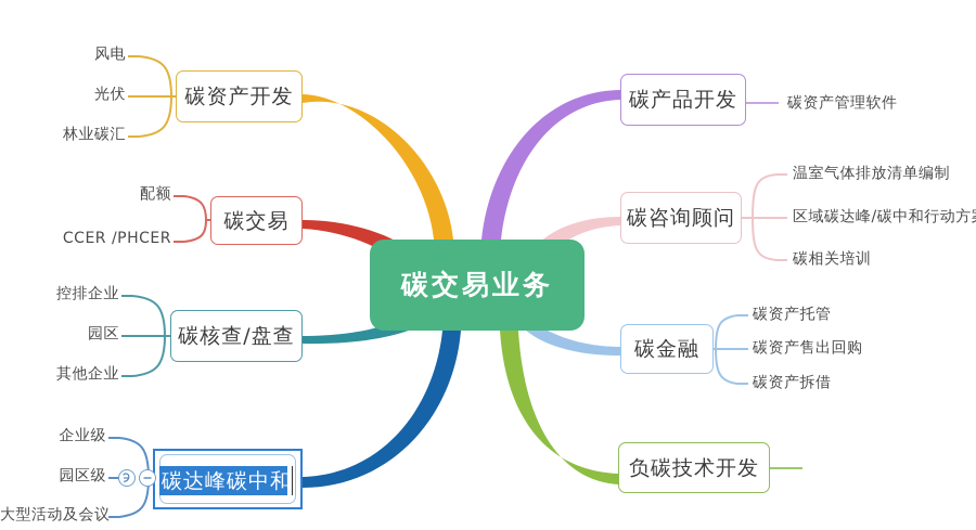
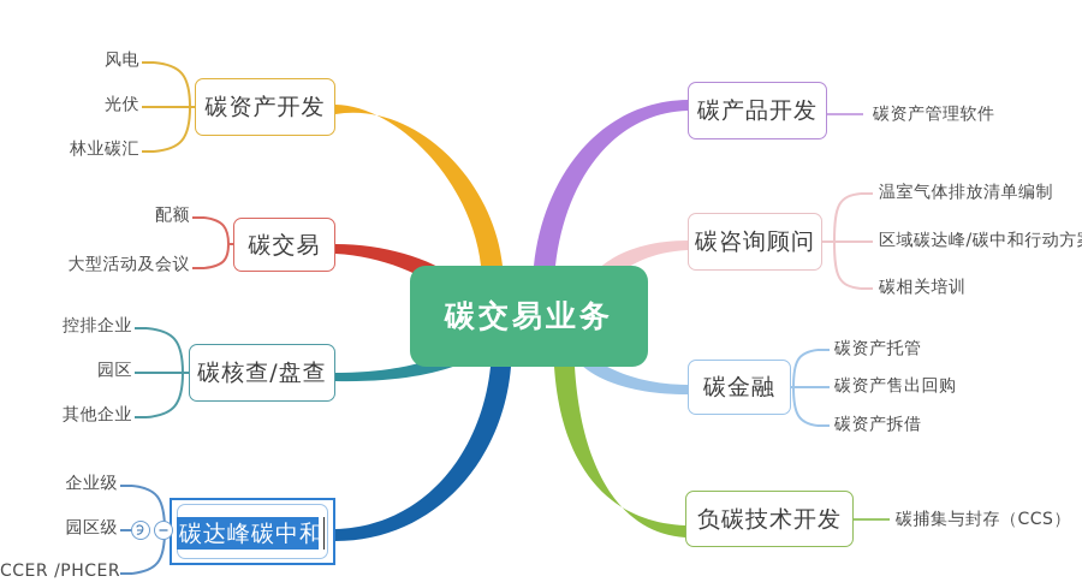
  碳交易业务
  碳资产开发
  碳交易
  碳核查/盘查
  碳产品开发
  碳咨询顾问
  碳金融
  负碳技术开发
  碳达峰碳中和
  风电
  光伏
  林业碳汇
  配额
- CCER /PHCER
+ 大型活动及会议
  控排企业
  园区
  其他企业
  企业级
  园区级
- 大型活动及会议
+ CCER /PHCER
  碳资产管理软件
  温室气体排放清单编制
  区域碳达峰/碳中和行动方
  碳相关培训
  碳资产托管
  碳资产售出回购
  碳资产拆借
+ 碳捕集与封存（CCS）
